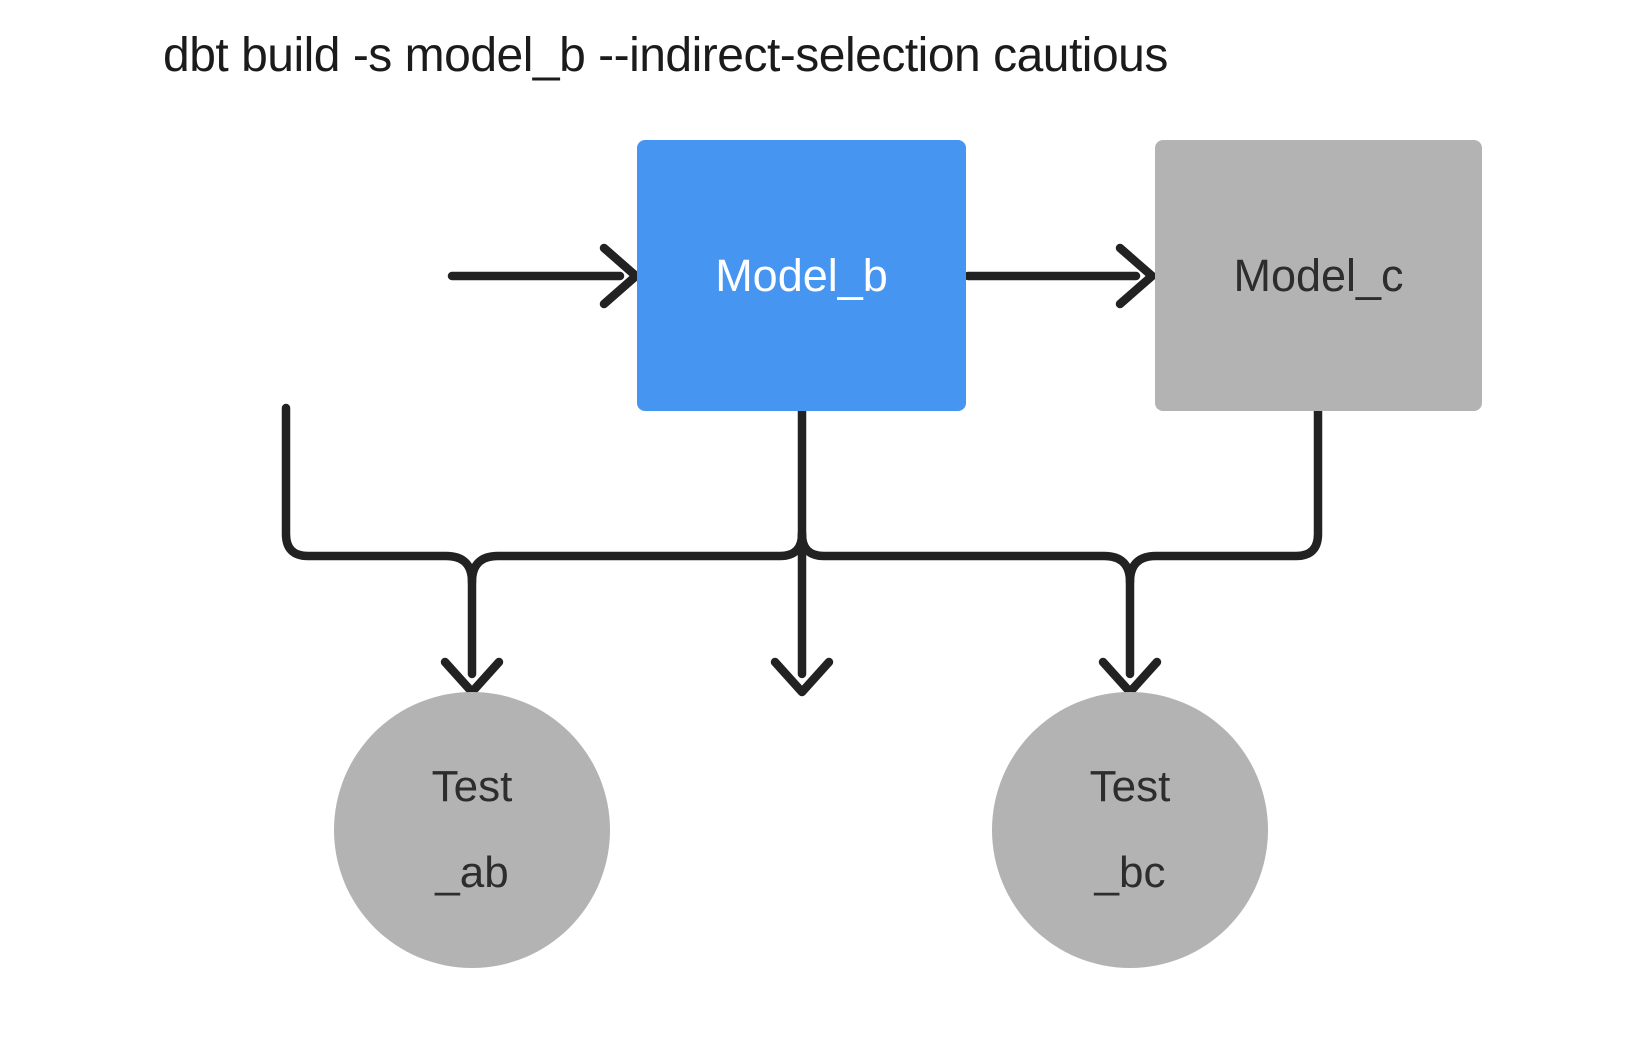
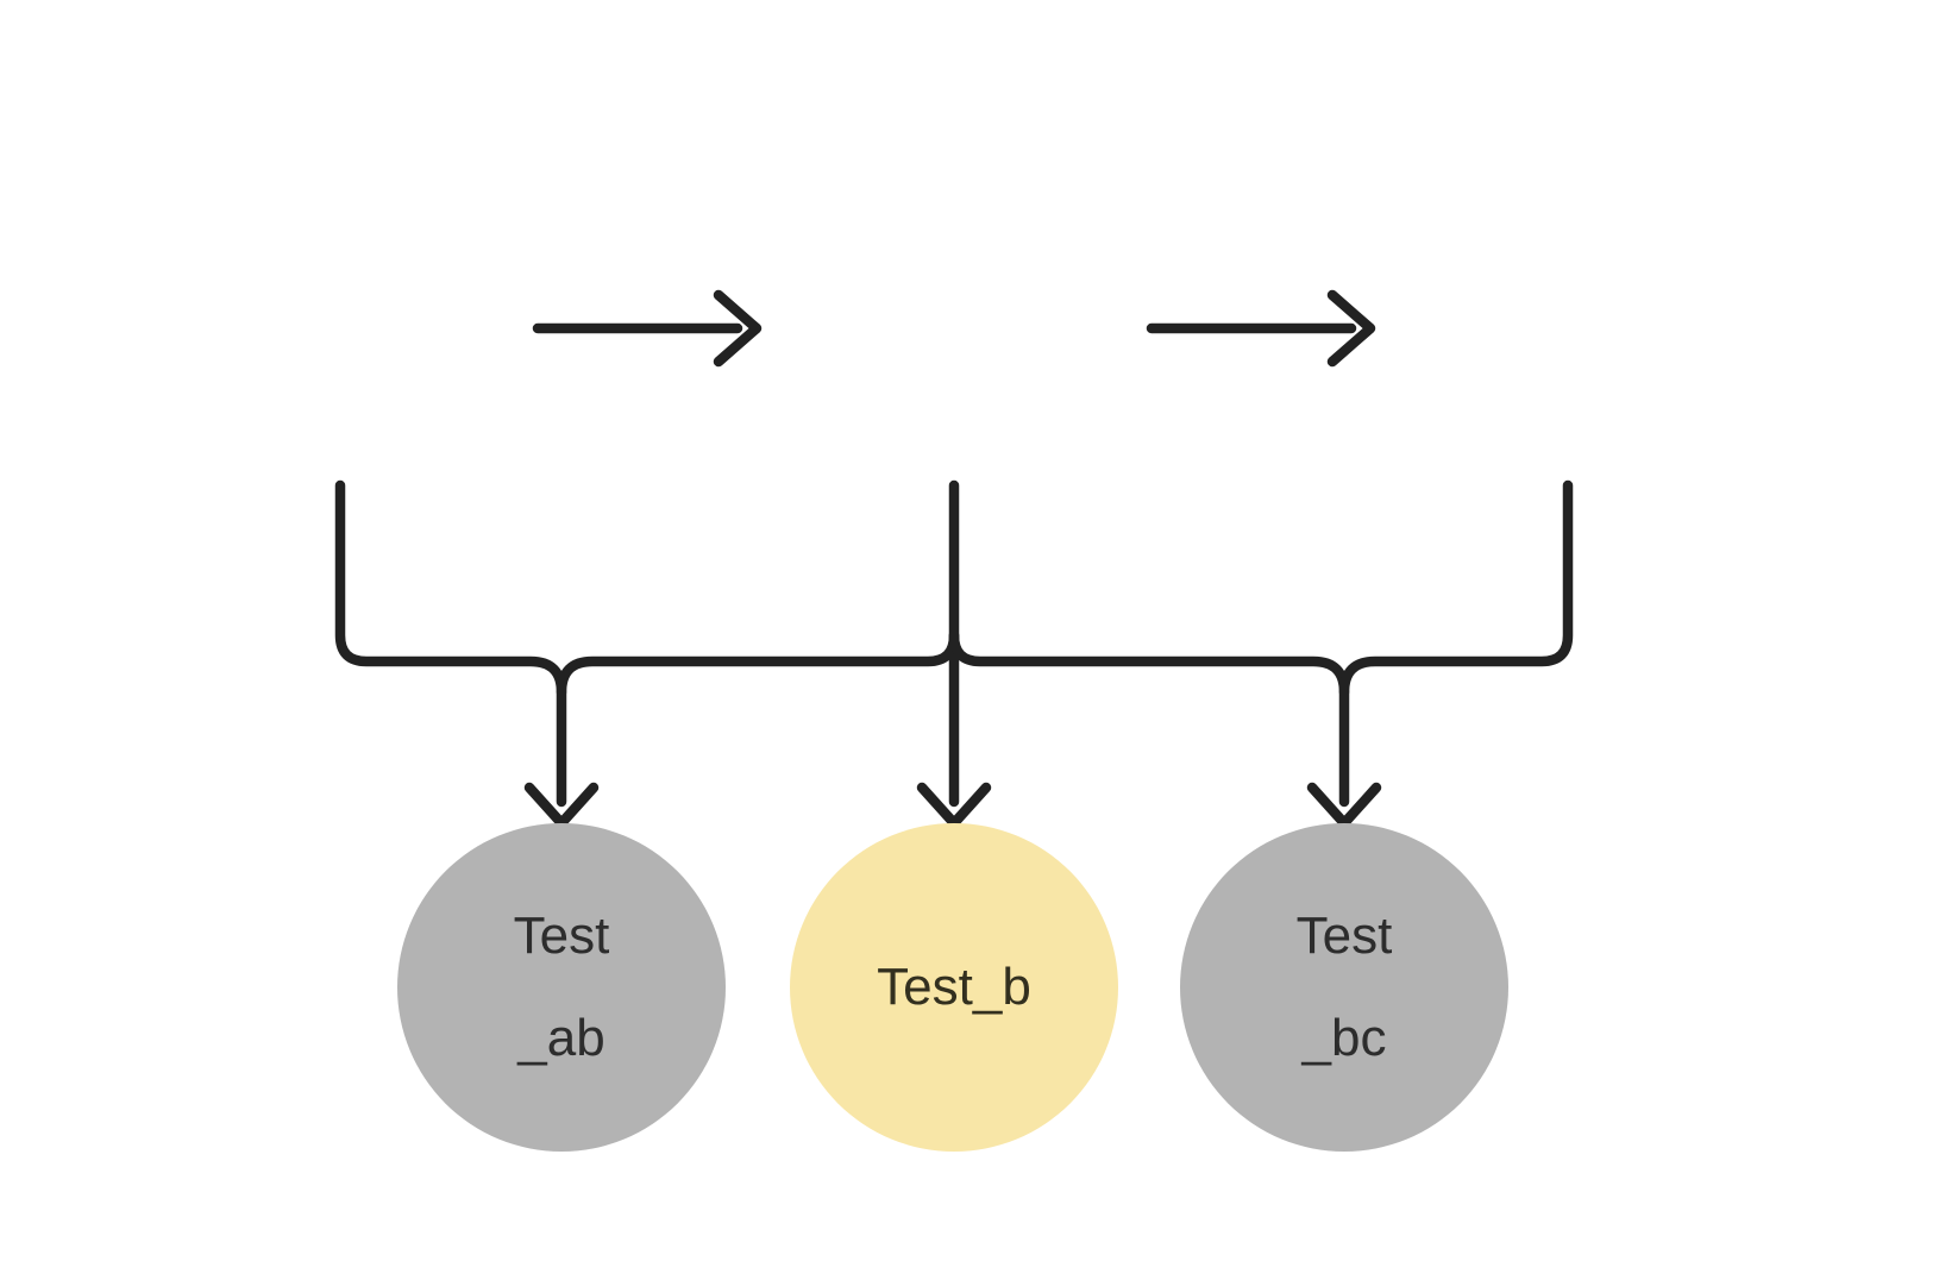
- dbt build -s model_b --indirect-selection cautious
- Model_b
- Model_c
  Test
  _ab
+ Test_b
  Test
  _bc
